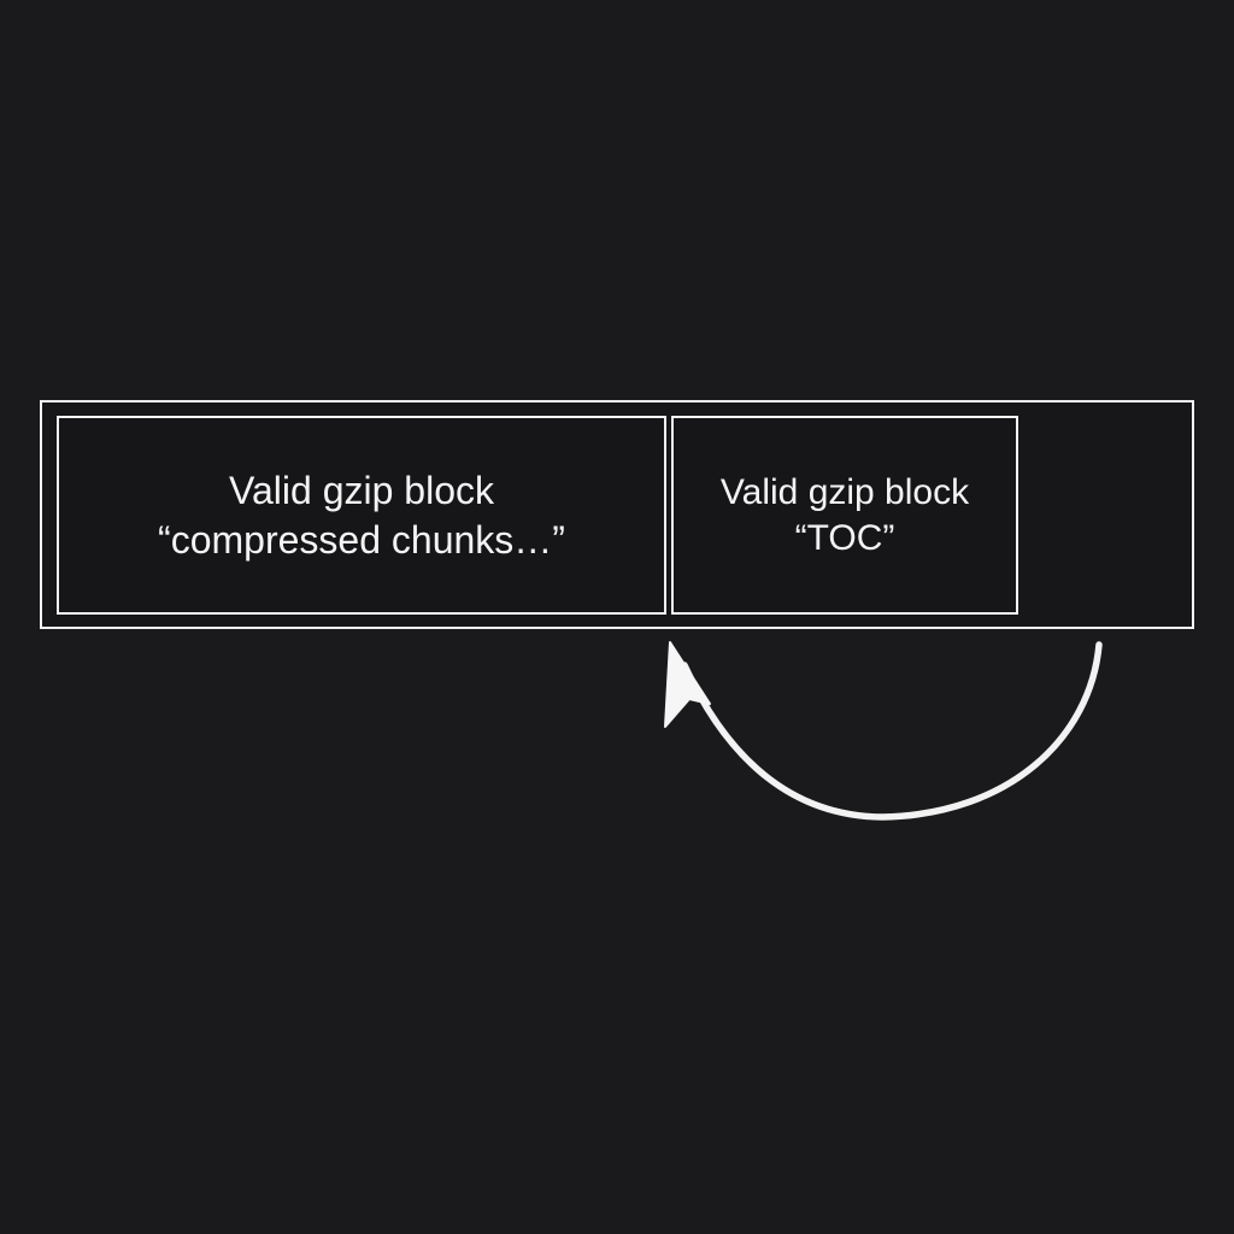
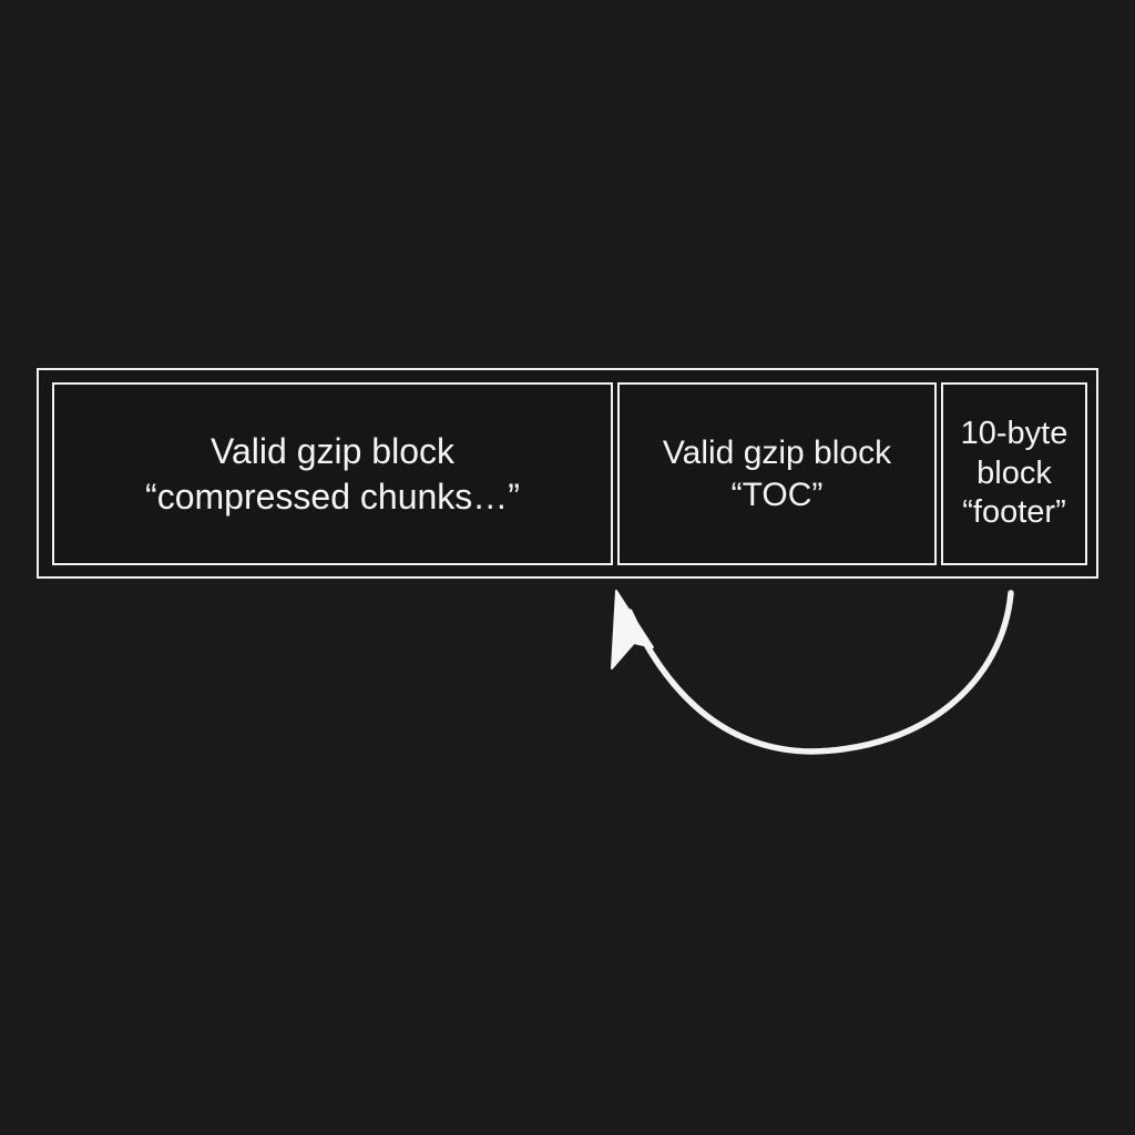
  Valid gzip block
  “compressed chunks…”
  Valid gzip block
  “TOC”
+ 10-byte
+ block
+ “footer”
